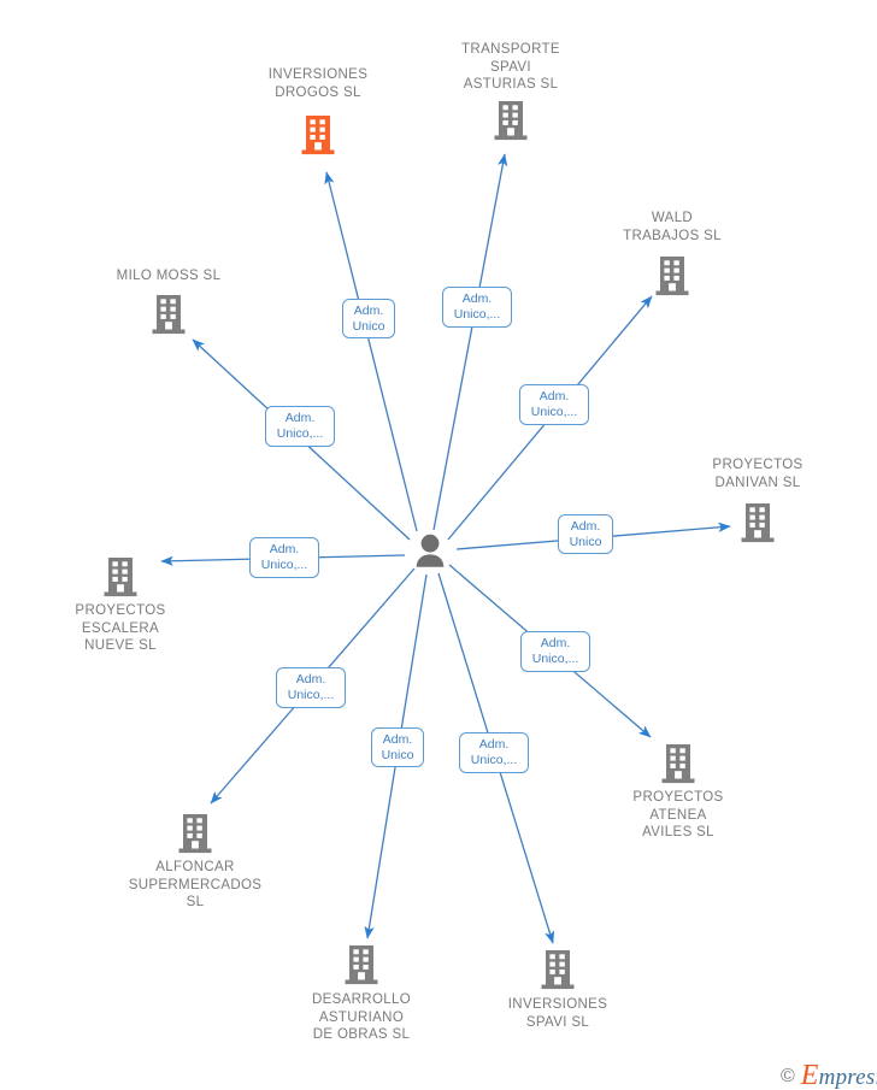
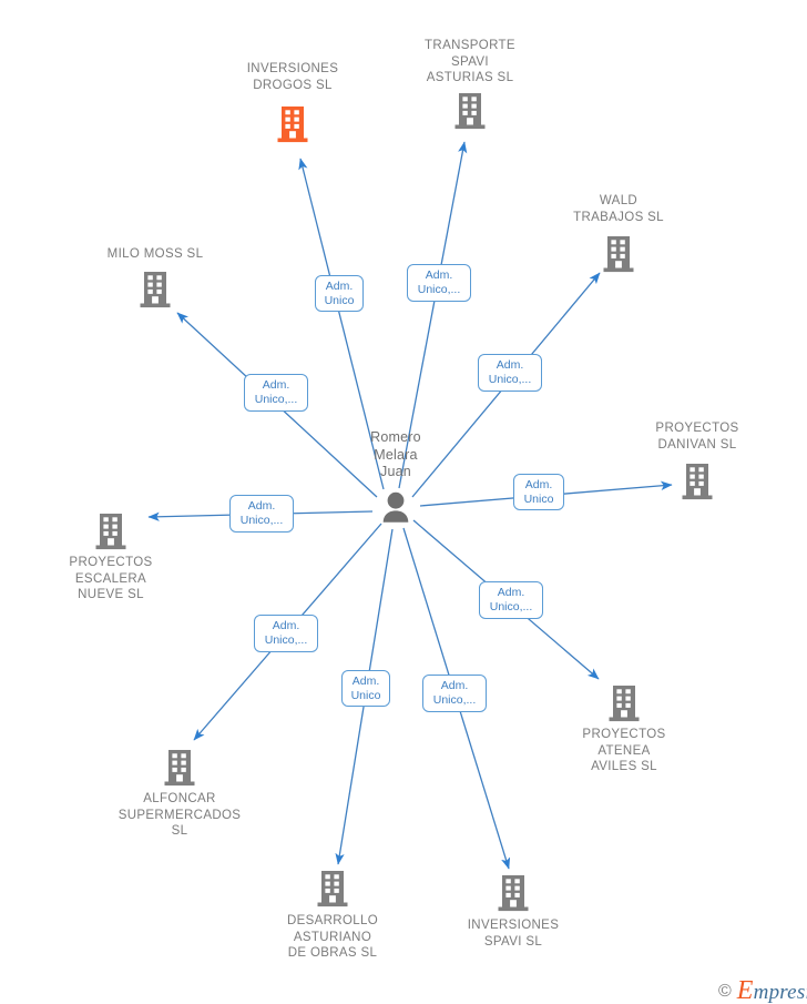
  INVERSIONES
  DROGOS SL
  TRANSPORTE
  SPAVI
  ASTURIAS SL
  WALD
  TRABAJOS SL
  PROYECTOS
  DANIVAN SL
  PROYECTOS
  ATENEA
  AVILES SL
  INVERSIONES
  SPAVI SL
  DESARROLLO
  ASTURIANO
  DE OBRAS SL
  ALFONCAR
  SUPERMERCADOS
  SL
  PROYECTOS
  ESCALERA
  NUEVE SL
  MILO MOSS SL
+ Romero
+ Melara
+ Juan
  Adm.
  Unico
  Adm.
  Unico,...
  Adm.
  Unico,...
  Adm.
  Unico
  Adm.
  Unico,...
  Adm.
  Unico,...
  Adm.
  Unico
  Adm.
  Unico,...
  Adm.
  Unico,...
  Adm.
  Unico,...
  ©
  Empres
